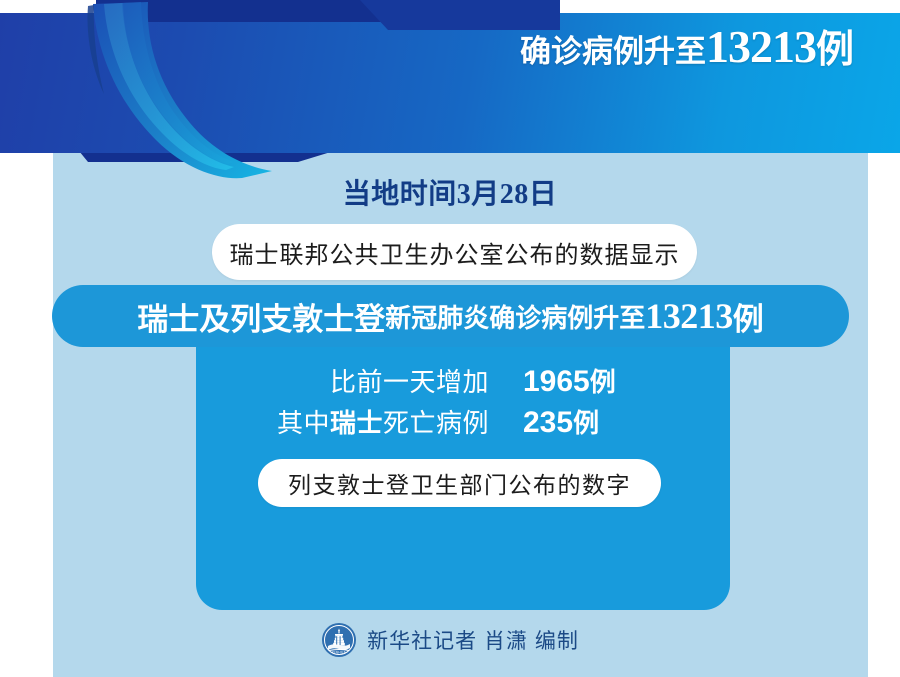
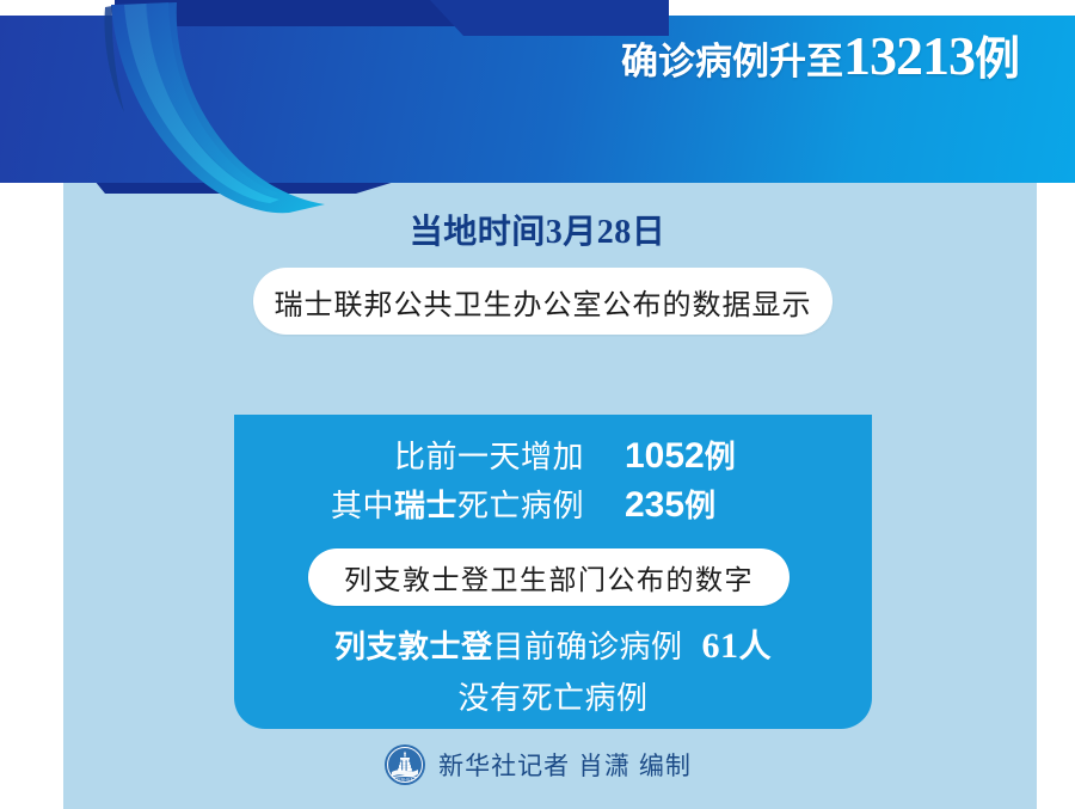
  确诊病例升至13213例
  当地时间3月28日
  瑞士联邦公共卫生办公室公布的数据显示
- 瑞士及列支敦士登
- 新冠肺炎确诊病例升至
- 13213
- 例
  比前一天增加
- 1965例
+ 1052例
  其中瑞士死亡病例
  235例
  列支敦士登卫生部门公布的数字
+ 列支敦士登目前确诊病例 61人
+ 没有死亡病例
  新华社记者 肖潇 编制
